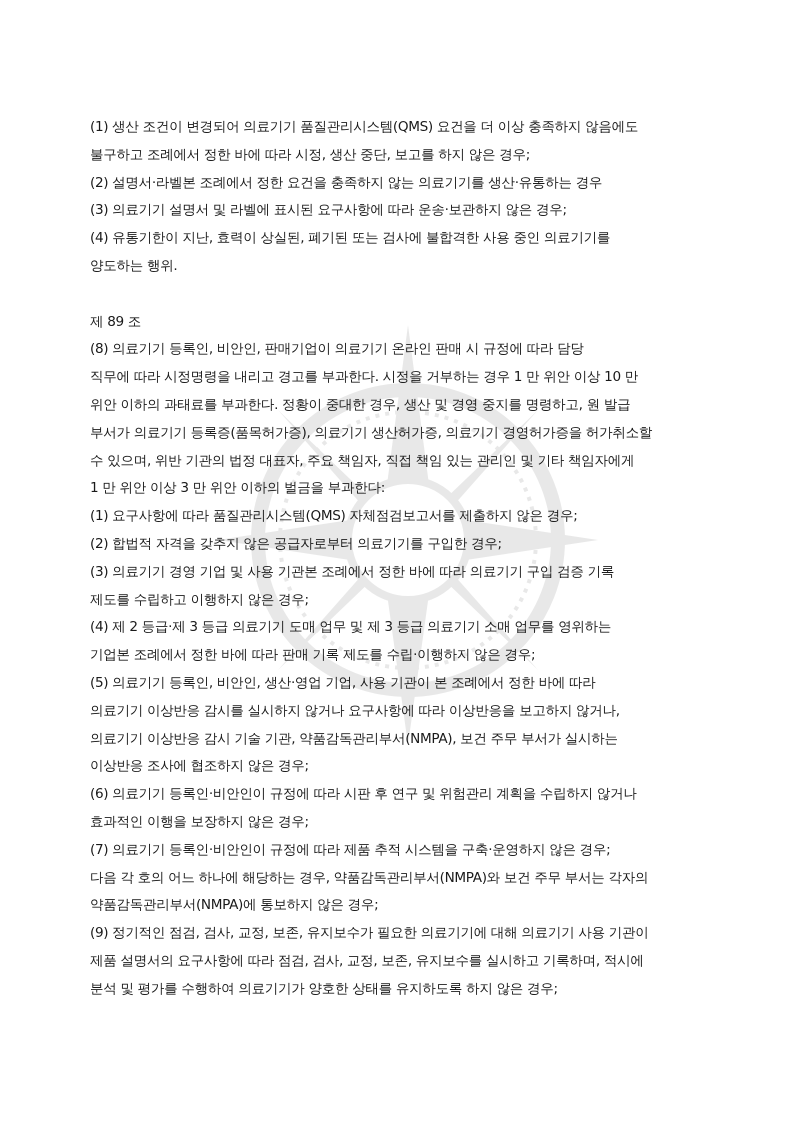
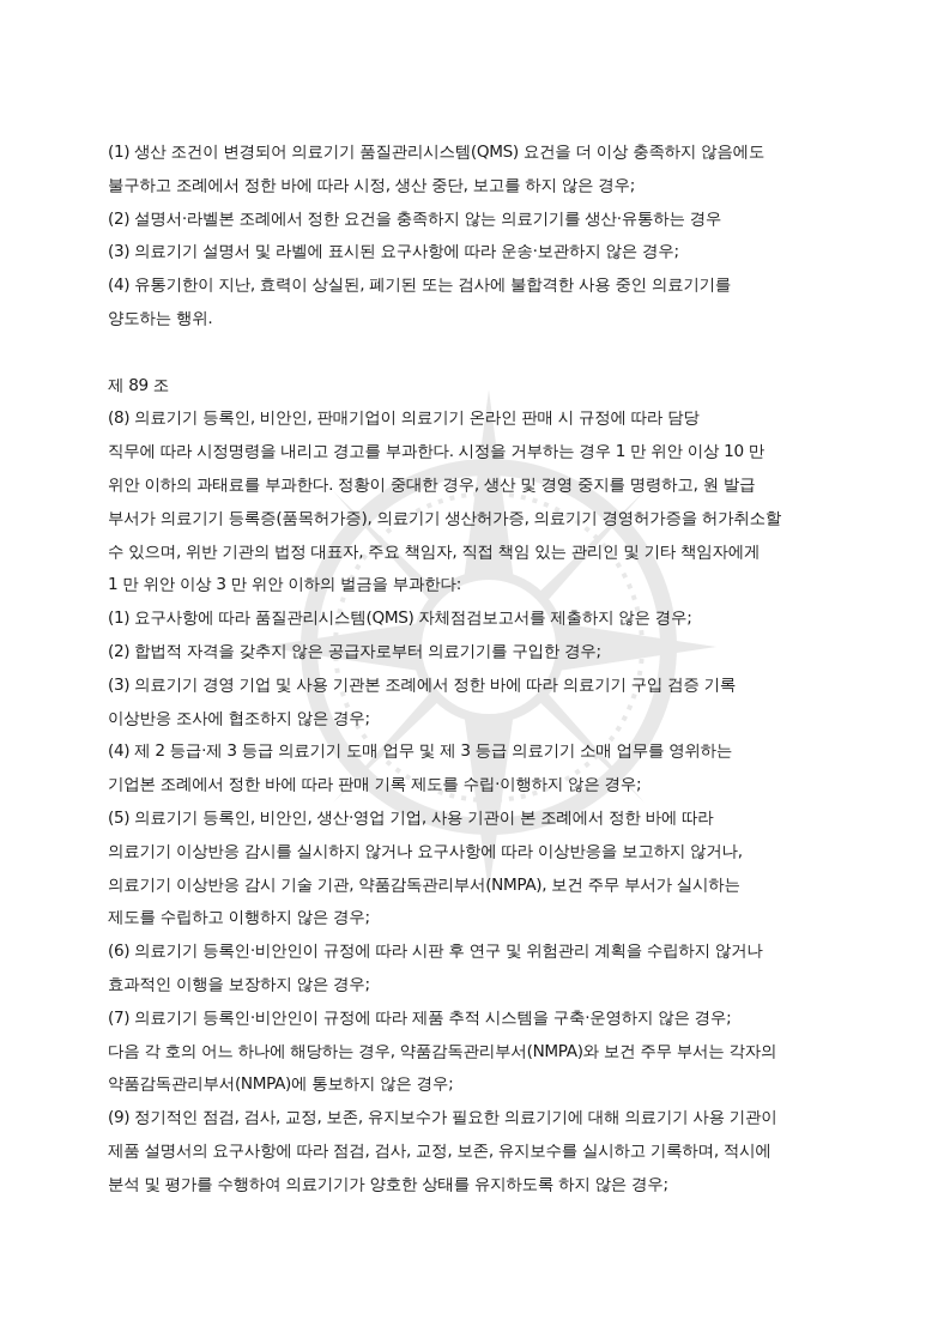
  (1) 생산 조건이 변경되어 의료기기 품질관리시스템(QMS) 요건을 더 이상 충족하지 않음에도
  불구하고 조례에서 정한 바에 따라 시정, 생산 중단, 보고를 하지 않은 경우;
  (2) 설명서·라벨본 조례에서 정한 요건을 충족하지 않는 의료기기를 생산·유통하는 경우
  (3) 의료기기 설명서 및 라벨에 표시된 요구사항에 따라 운송·보관하지 않은 경우;
  (4) 유통기한이 지난, 효력이 상실된, 폐기된 또는 검사에 불합격한 사용 중인 의료기기를
  양도하는 행위.
  제 89 조
  (8) 의료기기 등록인, 비안인, 판매기업이 의료기기 온라인 판매 시 규정에 따라 담당
  직무에 따라 시정명령을 내리고 경고를 부과한다. 시정을 거부하는 경우 1 만 위안 이상 10 만
  위안 이하의 과태료를 부과한다. 정황이 중대한 경우, 생산 및 경영 중지를 명령하고, 원 발급
  부서가 의료기기 등록증(품목허가증), 의료기기 생산허가증, 의료기기 경영허가증을 허가취소할
  수 있으며, 위반 기관의 법정 대표자, 주요 책임자, 직접 책임 있는 관리인 및 기타 책임자에게
  1 만 위안 이상 3 만 위안 이하의 벌금을 부과한다:
  (1) 요구사항에 따라 품질관리시스템(QMS) 자체점검보고서를 제출하지 않은 경우;
  (2) 합법적 자격을 갖추지 않은 공급자로부터 의료기기를 구입한 경우;
  (3) 의료기기 경영 기업 및 사용 기관본 조례에서 정한 바에 따라 의료기기 구입 검증 기록
- 제도를 수립하고 이행하지 않은 경우;
+ 이상반응 조사에 협조하지 않은 경우;
  (4) 제 2 등급·제 3 등급 의료기기 도매 업무 및 제 3 등급 의료기기 소매 업무를 영위하는
  기업본 조례에서 정한 바에 따라 판매 기록 제도를 수립·이행하지 않은 경우;
  (5) 의료기기 등록인, 비안인, 생산·영업 기업, 사용 기관이 본 조례에서 정한 바에 따라
  의료기기 이상반응 감시를 실시하지 않거나 요구사항에 따라 이상반응을 보고하지 않거나,
  의료기기 이상반응 감시 기술 기관, 약품감독관리부서(NMPA), 보건 주무 부서가 실시하는
- 이상반응 조사에 협조하지 않은 경우;
+ 제도를 수립하고 이행하지 않은 경우;
  (6) 의료기기 등록인·비안인이 규정에 따라 시판 후 연구 및 위험관리 계획을 수립하지 않거나
  효과적인 이행을 보장하지 않은 경우;
  (7) 의료기기 등록인·비안인이 규정에 따라 제품 추적 시스템을 구축·운영하지 않은 경우;
  다음 각 호의 어느 하나에 해당하는 경우, 약품감독관리부서(NMPA)와 보건 주무 부서는 각자의
  약품감독관리부서(NMPA)에 통보하지 않은 경우;
  (9) 정기적인 점검, 검사, 교정, 보존, 유지보수가 필요한 의료기기에 대해 의료기기 사용 기관이
  제품 설명서의 요구사항에 따라 점검, 검사, 교정, 보존, 유지보수를 실시하고 기록하며, 적시에
  분석 및 평가를 수행하여 의료기기가 양호한 상태를 유지하도록 하지 않은 경우;
